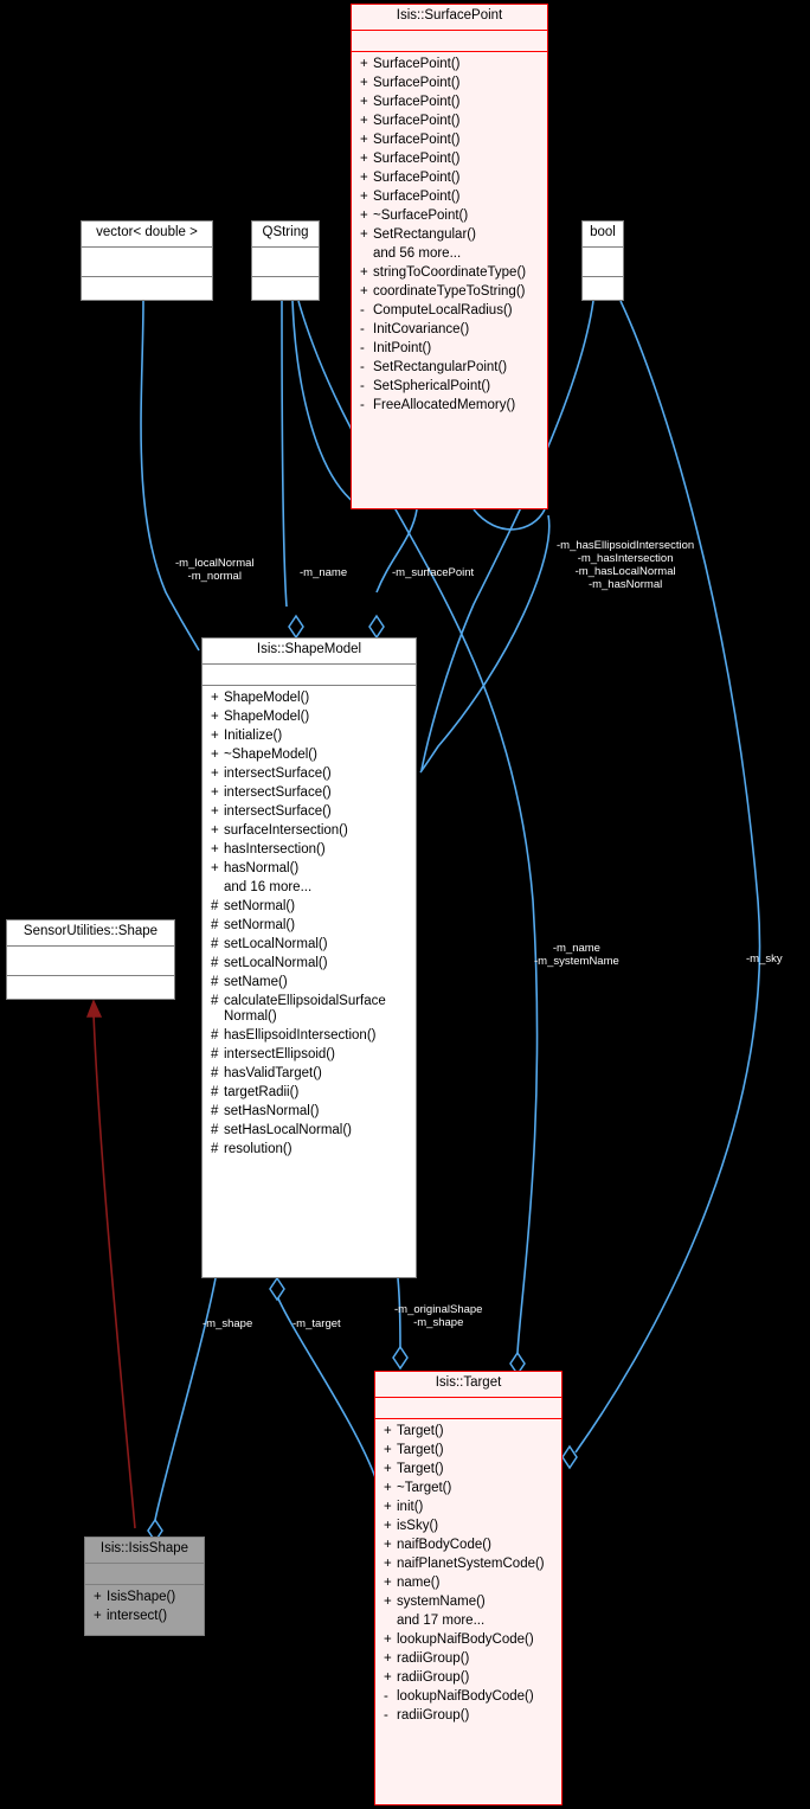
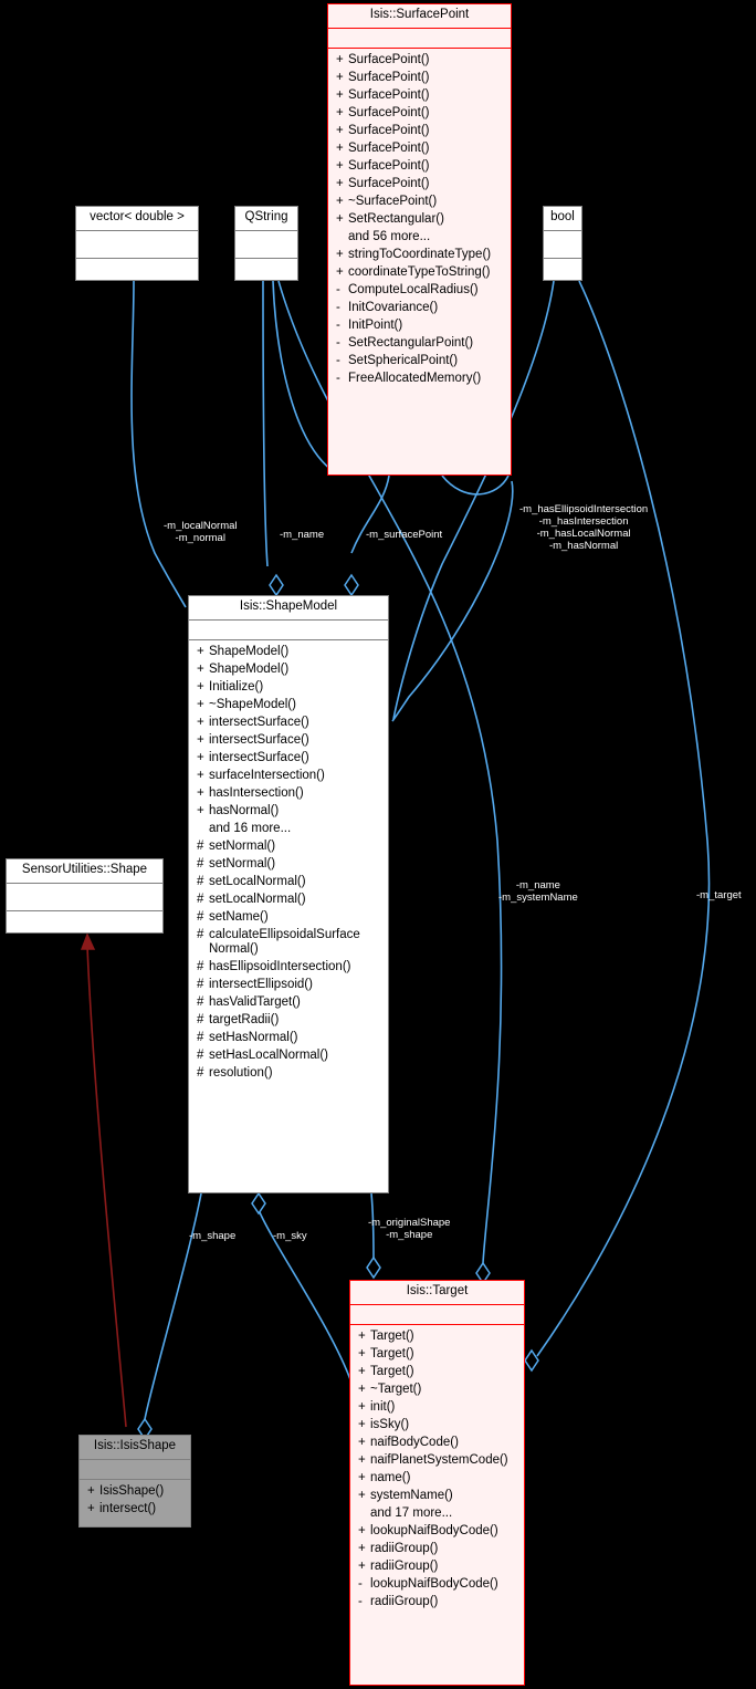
  Isis::SurfacePoint
  +
  SurfacePoint()
  +
  SurfacePoint()
  +
  SurfacePoint()
  +
  SurfacePoint()
  +
  SurfacePoint()
  +
  SurfacePoint()
  +
  SurfacePoint()
  +
  SurfacePoint()
  +
  ~SurfacePoint()
  +
  SetRectangular()
  and 56 more...
  +
  stringToCoordinateType()
  +
  coordinateTypeToString()
  -
  ComputeLocalRadius()
  -
  InitCovariance()
  -
  InitPoint()
  -
  SetRectangularPoint()
  -
  SetSphericalPoint()
  -
  FreeAllocatedMemory()
  vector< double >
  QString
  bool
  Isis::ShapeModel
  +
  ShapeModel()
  +
  ShapeModel()
  +
  Initialize()
  +
  ~ShapeModel()
  +
  intersectSurface()
  +
  intersectSurface()
  +
  intersectSurface()
  +
  surfaceIntersection()
  +
  hasIntersection()
  +
  hasNormal()
  and 16 more...
  #
  setNormal()
  #
  setNormal()
  #
  setLocalNormal()
  #
  setLocalNormal()
  #
  setName()
  #
  calculateEllipsoidalSurface
  Normal()
  #
  hasEllipsoidIntersection()
  #
  intersectEllipsoid()
  #
  hasValidTarget()
  #
  targetRadii()
  #
  setHasNormal()
  #
  setHasLocalNormal()
  #
  resolution()
  SensorUtilities::Shape
  Isis::Target
  +
  Target()
  +
  Target()
  +
  Target()
  +
  ~Target()
  +
  init()
  +
  isSky()
  +
  naifBodyCode()
  +
  naifPlanetSystemCode()
  +
  name()
  +
  systemName()
  and 17 more...
  +
  lookupNaifBodyCode()
  +
  radiiGroup()
  +
  radiiGroup()
  -
  lookupNaifBodyCode()
  -
  radiiGroup()
  Isis::IsisShape
  +
  IsisShape()
  +
  intersect()
  -m_localNormal
  -m_normal
  -m_name
  -m_surfacePoint
  -m_hasEllipsoidIntersection
  -m_hasIntersection
  -m_hasLocalNormal
  -m_hasNormal
  -m_name
  -m_systemName
- -m_sky
+ -m_target
  -m_shape
- -m_target
+ -m_sky
  -m_originalShape
  -m_shape
